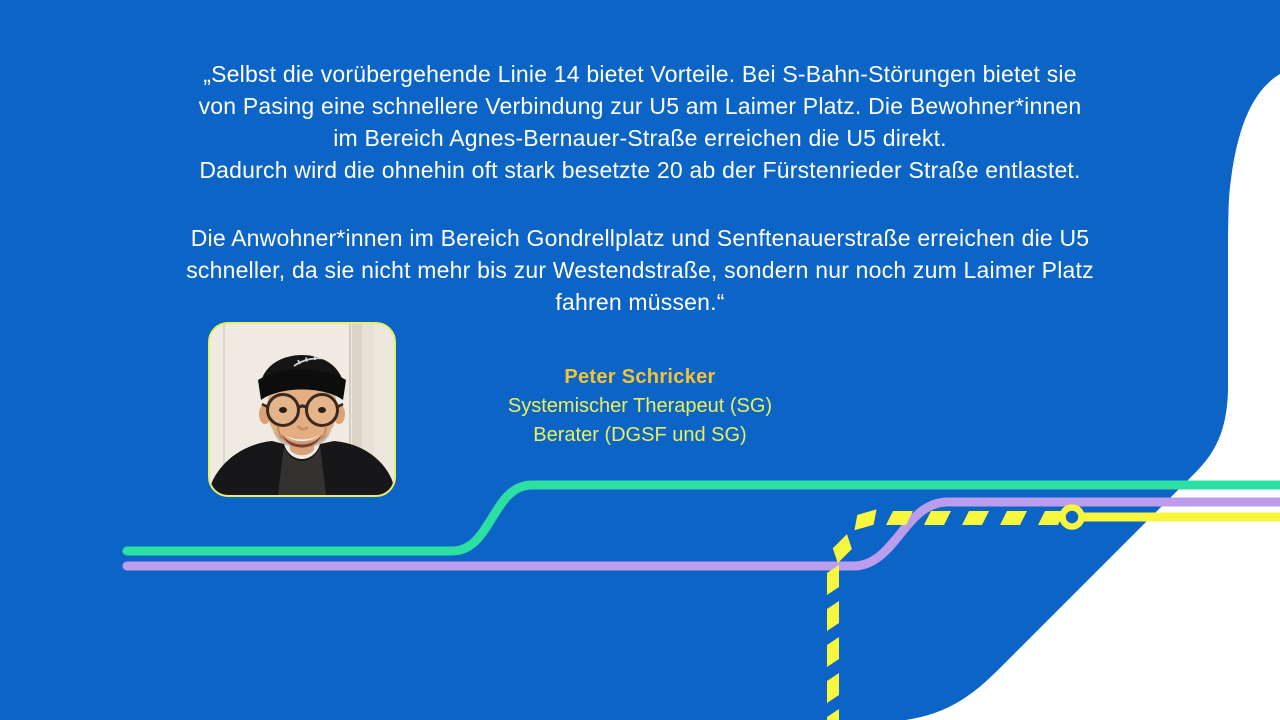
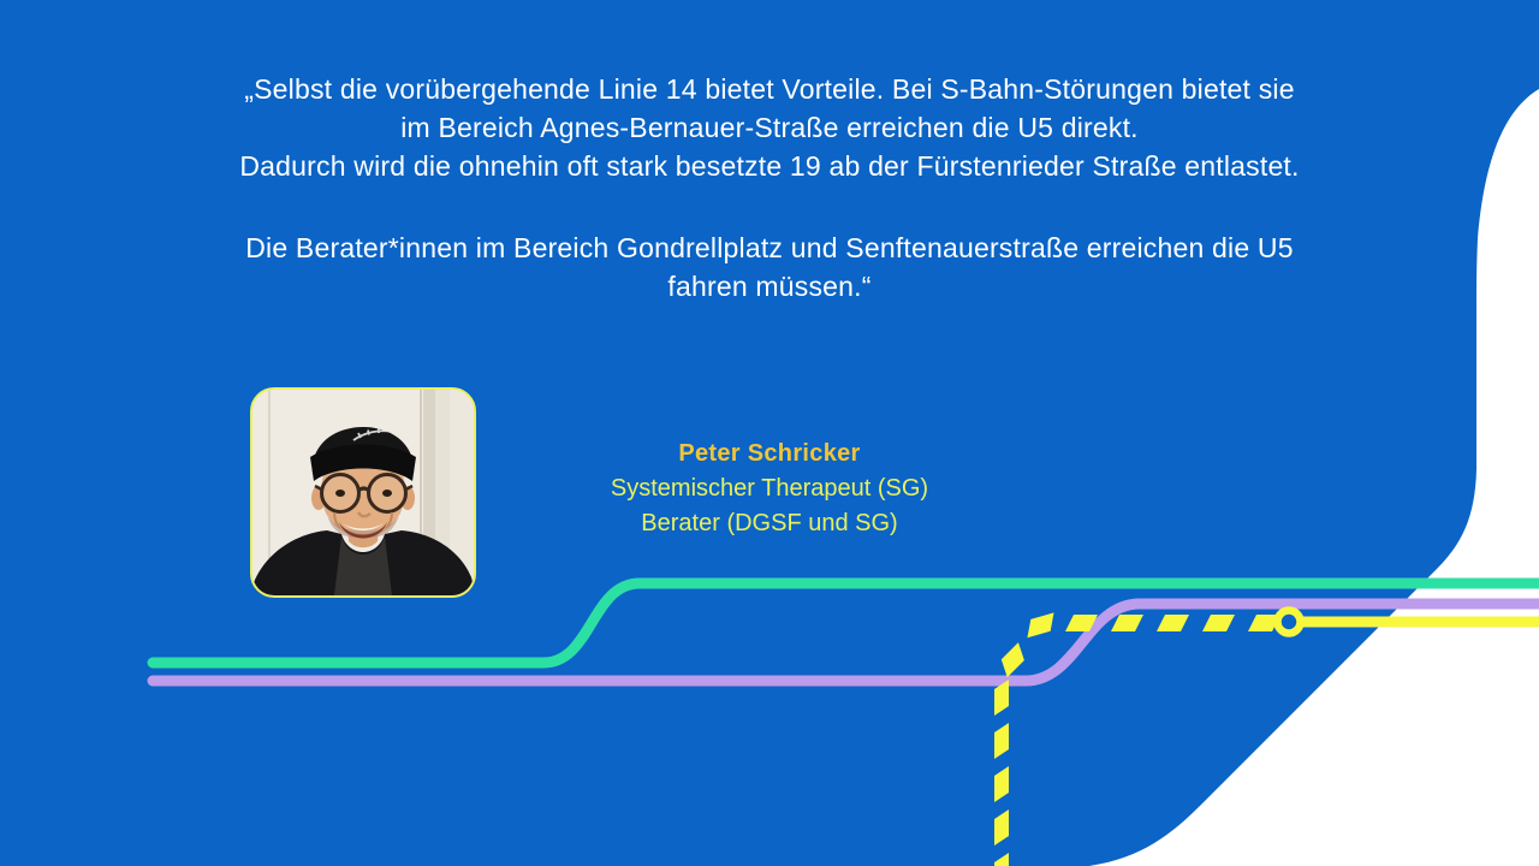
  „Selbst die vorübergehende Linie 14 bietet Vorteile. Bei S-Bahn-Störungen bietet sie
- von Pasing eine schnellere Verbindung zur U5 am Laimer Platz. Die Bewohner*innen
  im Bereich Agnes-Bernauer-Straße erreichen die U5 direkt.
- Dadurch wird die ohnehin oft stark besetzte 20 ab der Fürstenrieder Straße entlastet.
+ Dadurch wird die ohnehin oft stark besetzte 19 ab der Fürstenrieder Straße entlastet.
- Die Anwohner*innen im Bereich Gondrellplatz und Senftenauerstraße erreichen die U5
+ Die Berater*innen im Bereich Gondrellplatz und Senftenauerstraße erreichen die U5
- schneller, da sie nicht mehr bis zur Westendstraße, sondern nur noch zum Laimer Platz
  fahren müssen.“
  Peter Schricker
  Systemischer Therapeut (SG)
  Berater (DGSF und SG)
